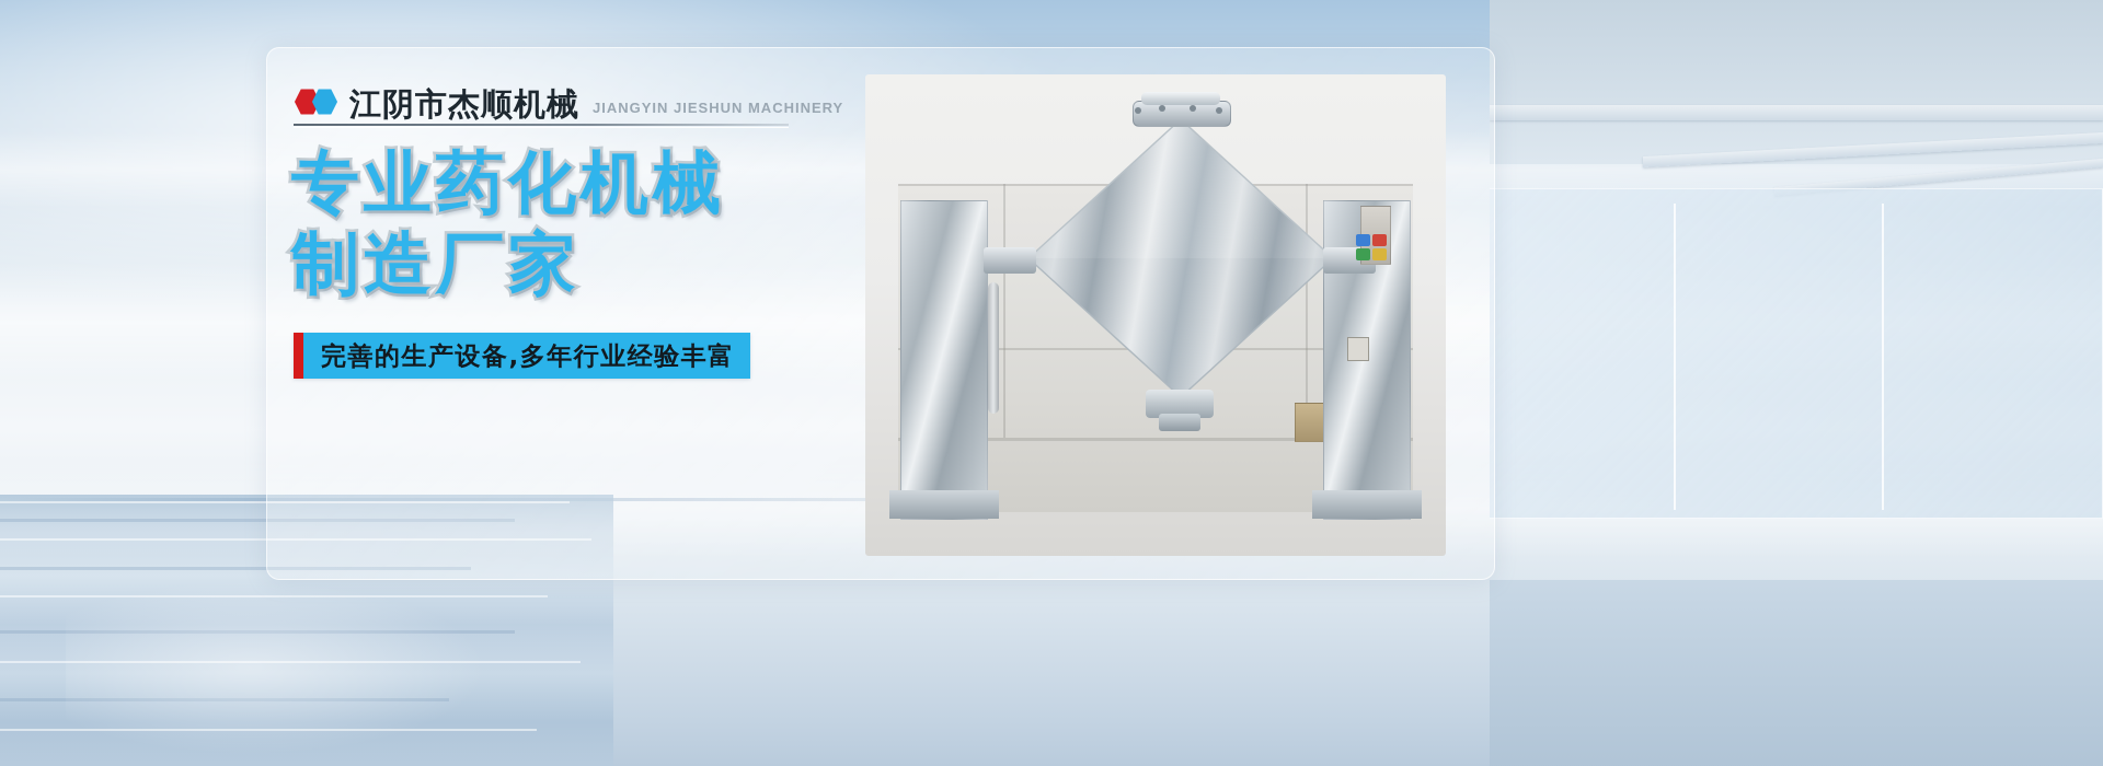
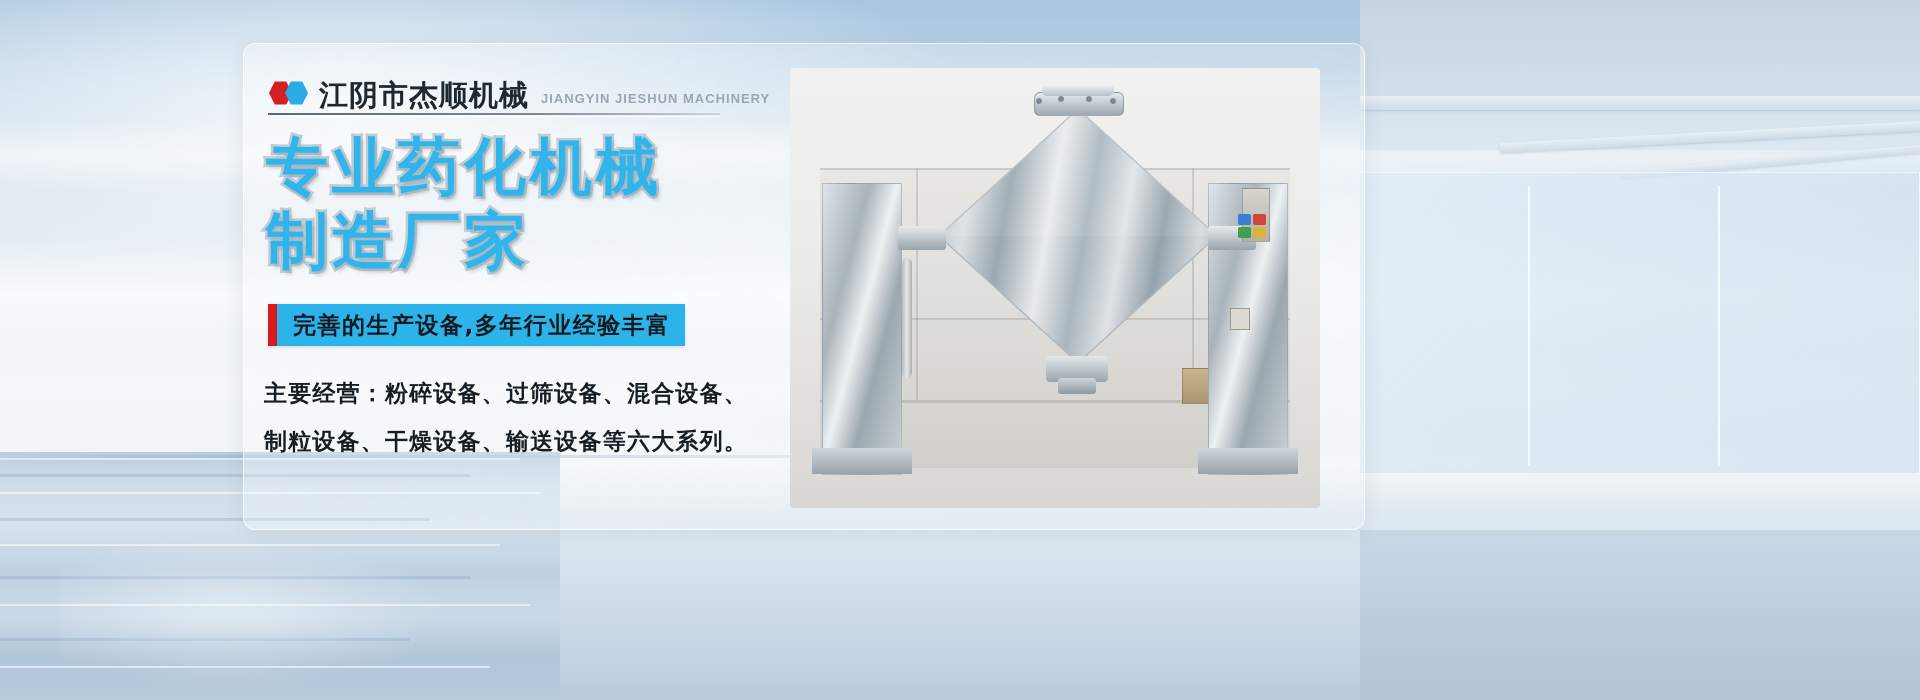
  江阴市杰顺机械
  JIANGYIN JIESHUN MACHINERY
  专业药化机械
  制造厂家
  完善的生产设备,多年行业经验丰富
+ 主要经营：粉碎设备、过筛设备、混合设备、
+ 制粒设备、干燥设备、输送设备等六大系列。
